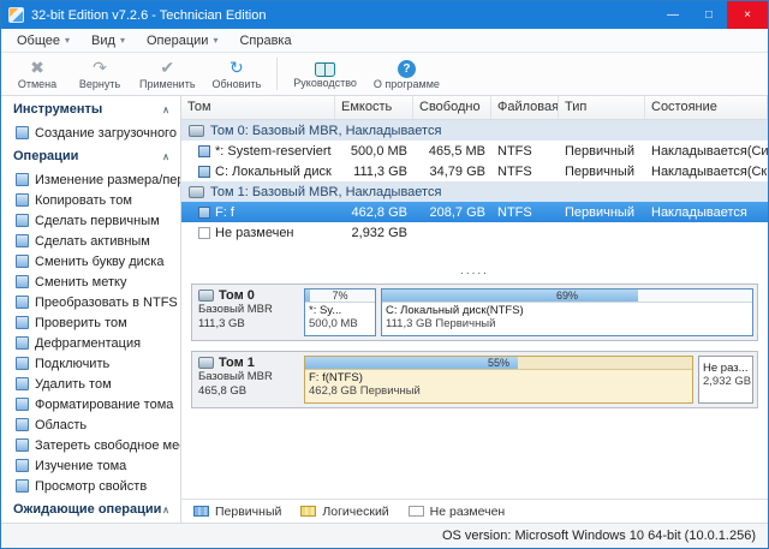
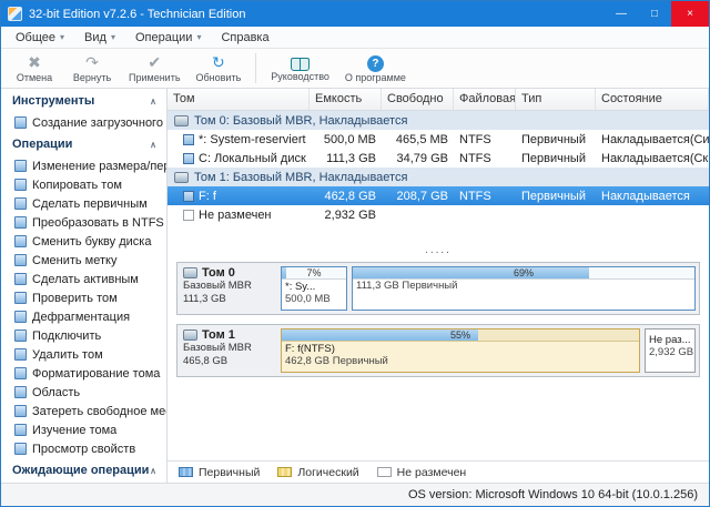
  32-bit Edition v7.2.6 - Technician Edition
  —
  □
  ×
  Общее
  Вид
  Операции
  Справка
  ✖
  Отмена
  ↷
  Вернуть
  ✔
  Применить
  ↻
  Обновить
  Руководство
  ?
  О программе
  Инструменты
  Создание загрузочного
  Операции
  Изменение размера/пе
  Копировать том
  Сделать первичным
- Сделать активным
+ Преобразовать в NTFS
  Сменить букву диска
  Сменить метку
- Преобразовать в NTFS
+ Сделать активным
  Проверить том
  Дефрагментация
  Подключить
  Удалить том
  Форматирование тома
  Область
  Затереть свободное ме
  Изучение тома
  Просмотр свойств
  Ожидающие операции
  Том
  Емкость
  Свободно
  Файловая
  Тип
  Состояние
  Том 0: Базовый MBR, Накладывается
  *: System-reserviert
  500,0 MB
  465,5 MB
  NTFS
  Первичный
  C: Локальный диск
  111,3 GB
  34,79 GB
  NTFS
  Первичный
  Накладывается(Ск
  Том 1: Базовый MBR, Накладывается
  F: f
  462,8 GB
  208,7 GB
  NTFS
  Первичный
  Накладывается
  Не размечен
  2,932 GB
  .....
  Том 0
  Базовый MBR
  111,3 GB
  7%
  *: Sy...
  500,0 MB
  69%
- C: Локальный диск(NTFS)
  111,3 GB Первичный
  Том 1
  Базовый MBR
  465,8 GB
  55%
  F: f(NTFS)
  462,8 GB Первичный
  Не раз...
  2,932 GB
  Первичный
  Логический
  Не размечен
  OS version: Microsoft Windows 10 64-bit (10.0.1.256)
